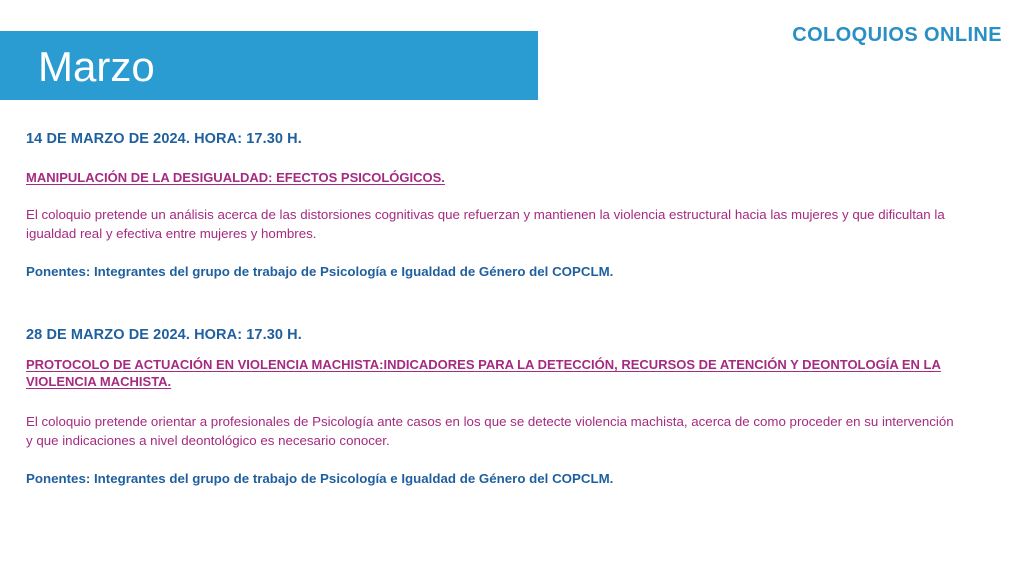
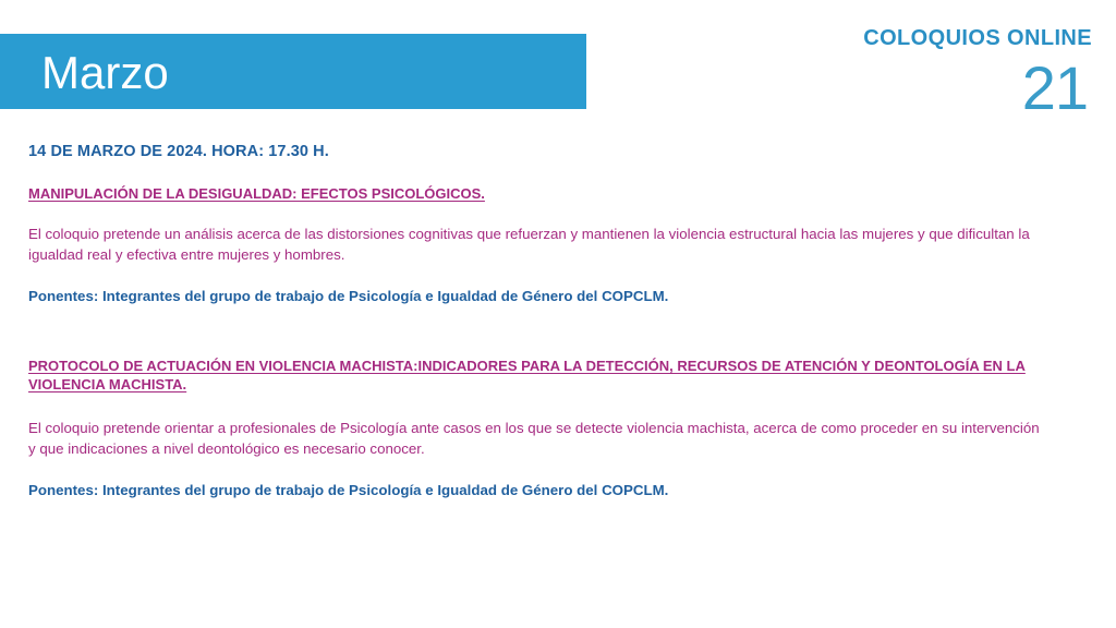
  Marzo
  COLOQUIOS ONLINE
+ 21
  14 DE MARZO DE 2024. HORA: 17.30 H.
  MANIPULACIÓN DE LA DESIGUALDAD: EFECTOS PSICOLÓGICOS.
  El coloquio pretende un análisis acerca de las distorsiones cognitivas que refuerzan y mantienen la violencia estructural hacia las mujeres y que dificultan la igualdad real y efectiva entre mujeres y hombres.
  Ponentes: Integrantes del grupo de trabajo de Psicología e Igualdad de Género del COPCLM.
- 28 DE MARZO DE 2024. HORA: 17.30 H.
  PROTOCOLO DE ACTUACIÓN EN VIOLENCIA MACHISTA:INDICADORES PARA LA DETECCIÓN, RECURSOS DE ATENCIÓN Y DEONTOLOGÍA EN LA VIOLENCIA MACHISTA.
  El coloquio pretende orientar a profesionales de Psicología ante casos en los que se detecte violencia machista, acerca de como proceder en su intervención y que indicaciones a nivel deontológico es necesario conocer.
  Ponentes: Integrantes del grupo de trabajo de Psicología e Igualdad de Género del COPCLM.
